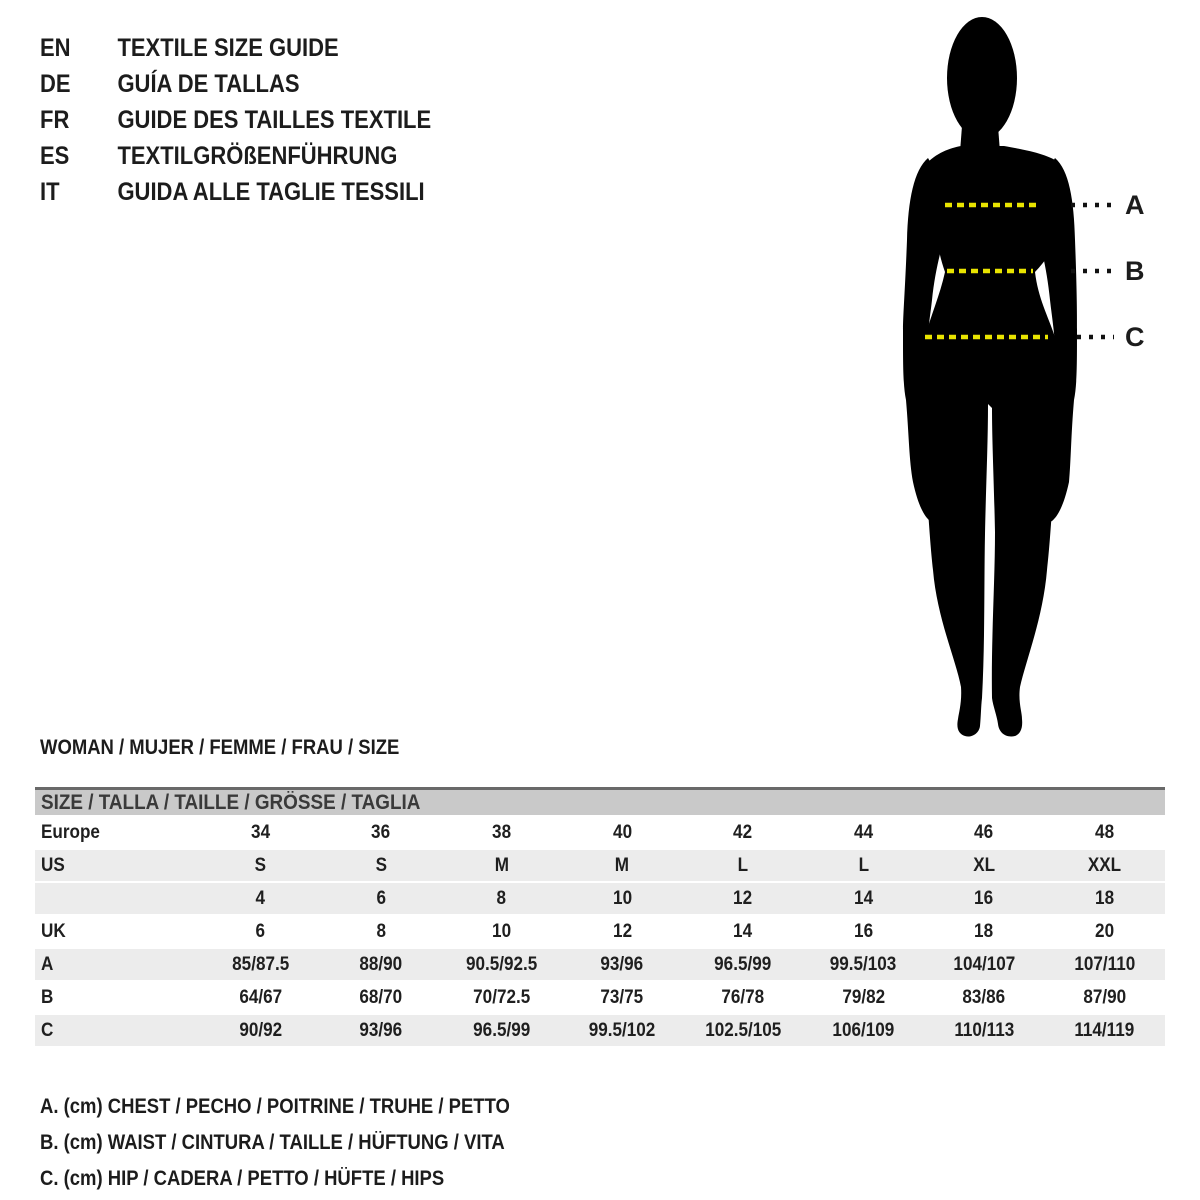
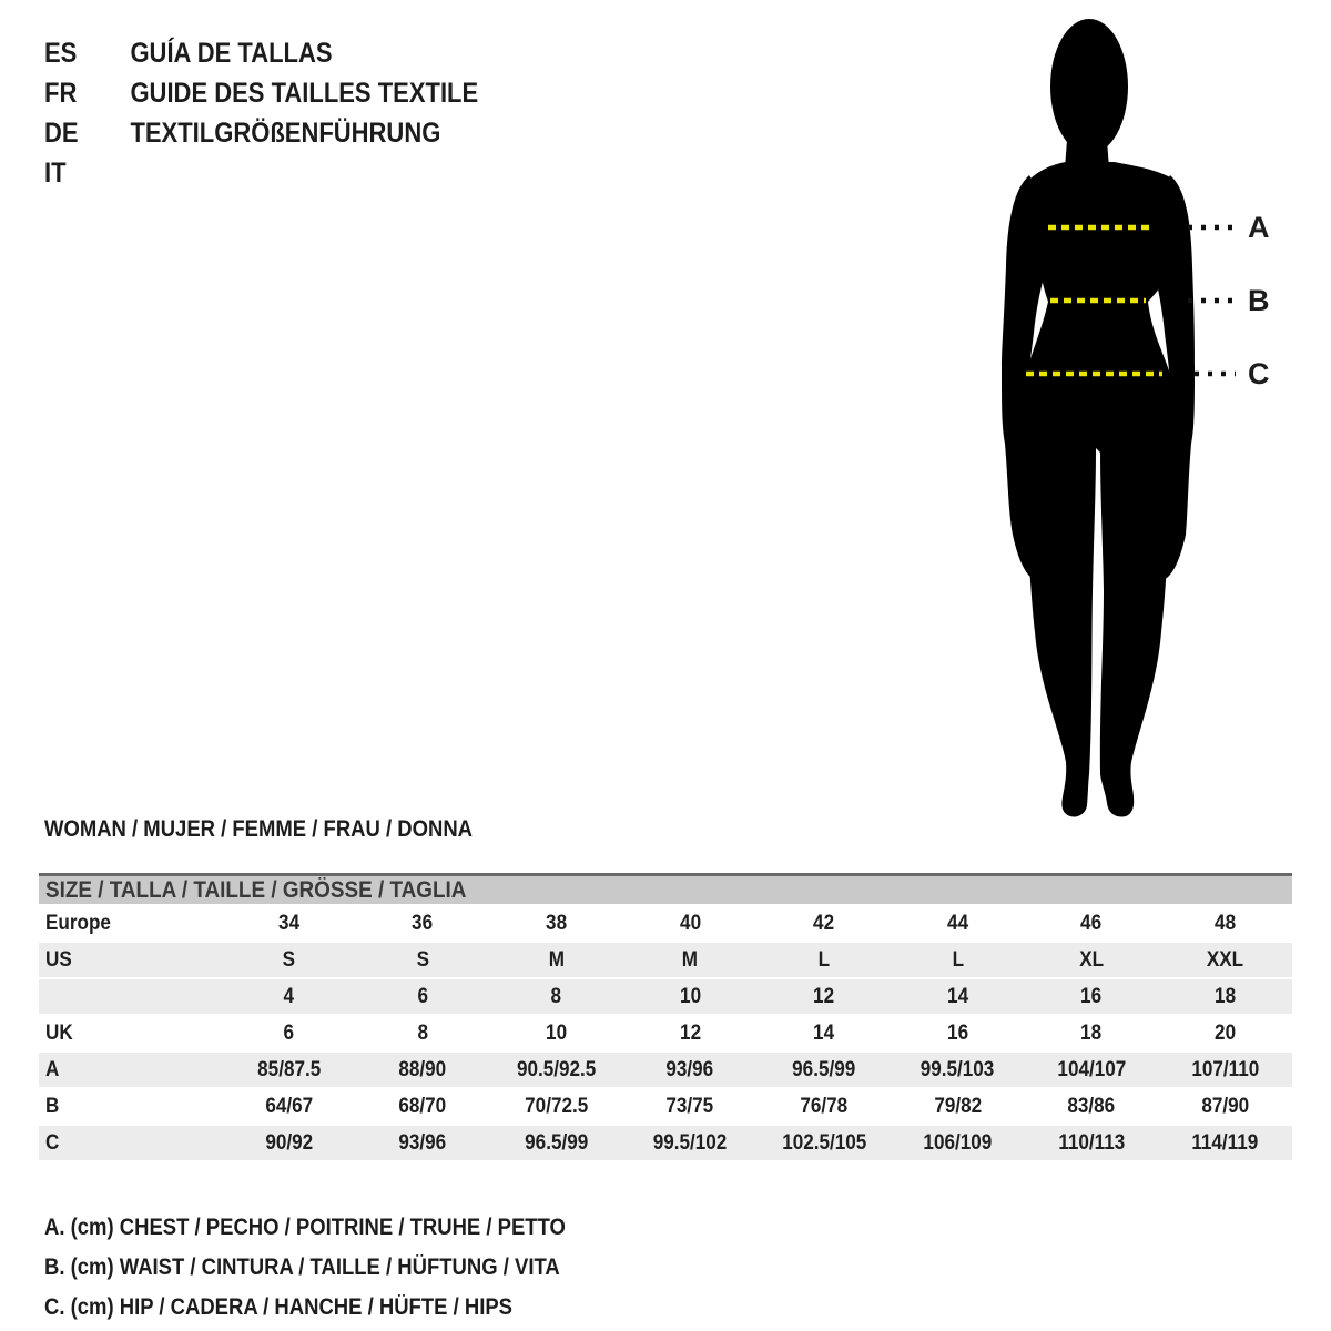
- EN
- TEXTILE SIZE GUIDE
- DE
+ ES
  GUÍA DE TALLAS
  FR
  GUIDE DES TAILLES TEXTILE
- ES
+ DE
  TEXTILGRÖßENFÜHRUNG
  IT
- GUIDA ALLE TAGLIE TESSILI
  A
  B
  C
- WOMAN / MUJER / FEMME / FRAU / SIZE
+ WOMAN / MUJER / FEMME / FRAU / DONNA
  SIZE / TALLA / TAILLE / GRÖSSE / TAGLIA
  Europe	34	36	38	40	42	44	46	48
  US	S	S	M	M	L	L	XL	XXL
  	4	6	8	10	12	14	16	18
  UK	6	8	10	12	14	16	18	20
  A	85/87.5	88/90	90.5/92.5	93/96	96.5/99	99.5/103	104/107	107/110
  B	64/67	68/70	70/72.5	73/75	76/78	79/82	83/86	87/90
  C	90/92	93/96	96.5/99	99.5/102	102.5/105	106/109	110/113	114/119
  A. (cm) CHEST / PECHO / POITRINE / TRUHE / PETTO
  B. (cm) WAIST / CINTURA / TAILLE / HÜFTUNG / VITA
- C. (cm) HIP / CADERA / PETTO / HÜFTE / HIPS
+ C. (cm) HIP / CADERA / HANCHE / HÜFTE / HIPS
